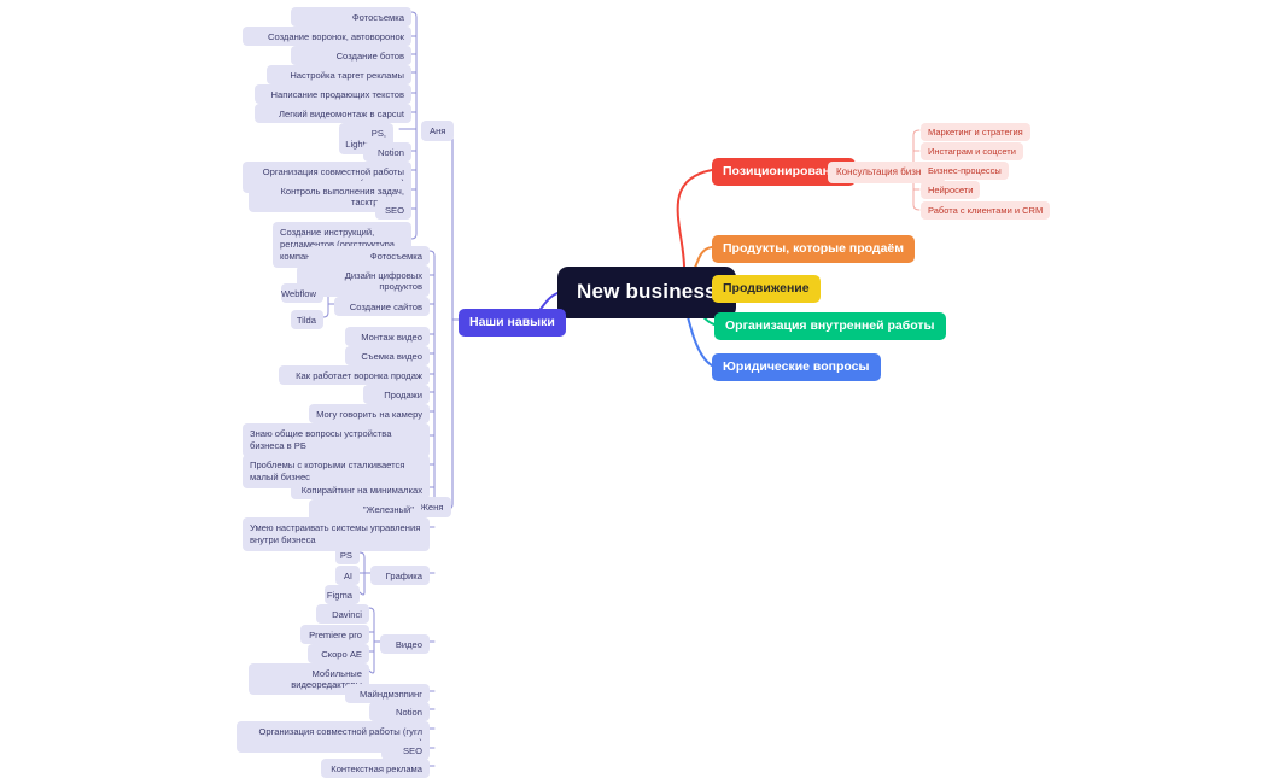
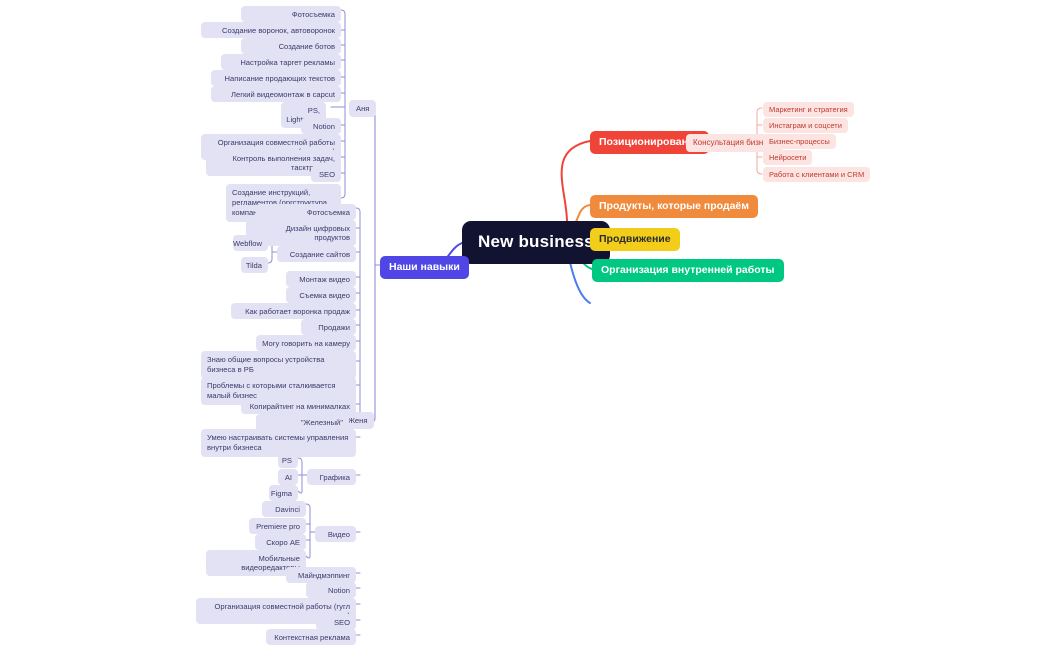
  New business
  Позиционирован
  Продукты, которые продаём
  Продвижение
  Организация внутренней работы
- Юридические вопросы
  Наши навыки
  Консультация бизн
  Маркетинг и стратегия
  Инстаграм и соцсети
  Бизнес-процессы
  Нейросети
  Работа с клиентами и CRM
  Аня
  Женя
  Фотосъемка
  Создание воронок, автоворонок
  Создание ботов
  Настройка таргет рекламы
  Написание продающих текстов
  Легкий видеомонтаж в capcut
  Notion
  Организация совместной работы
  Контроль выполнения задач, таскт
  SEO
  Создание инструкций, регламентов (оргструктура компа
  Фотосъемка
  Дизайн цифровых продуктов
  Создание сайтов
  Webflow
  Tilda
  Монтаж видео
  Съемка видео
  Как работает воронка продаж
  Продажи
  Могу говорить на камеру
  Знаю общие вопросы устройства бизнеса в РБ
  Проблемы с которыми сталкивается малый бизнес
  Копирайтинг на минималках
  Умею настраивать системы управления внутри бизнеса
  Графика
  PS
  AI
  Figma
  Видео
  Davinci
  Premiere pro
  Скоро AE
  Мобильные видеоредакт
  Майндмэппинг
  Notion
  Организация совместной работы (гугл
  SEO
  Контекстная реклама
